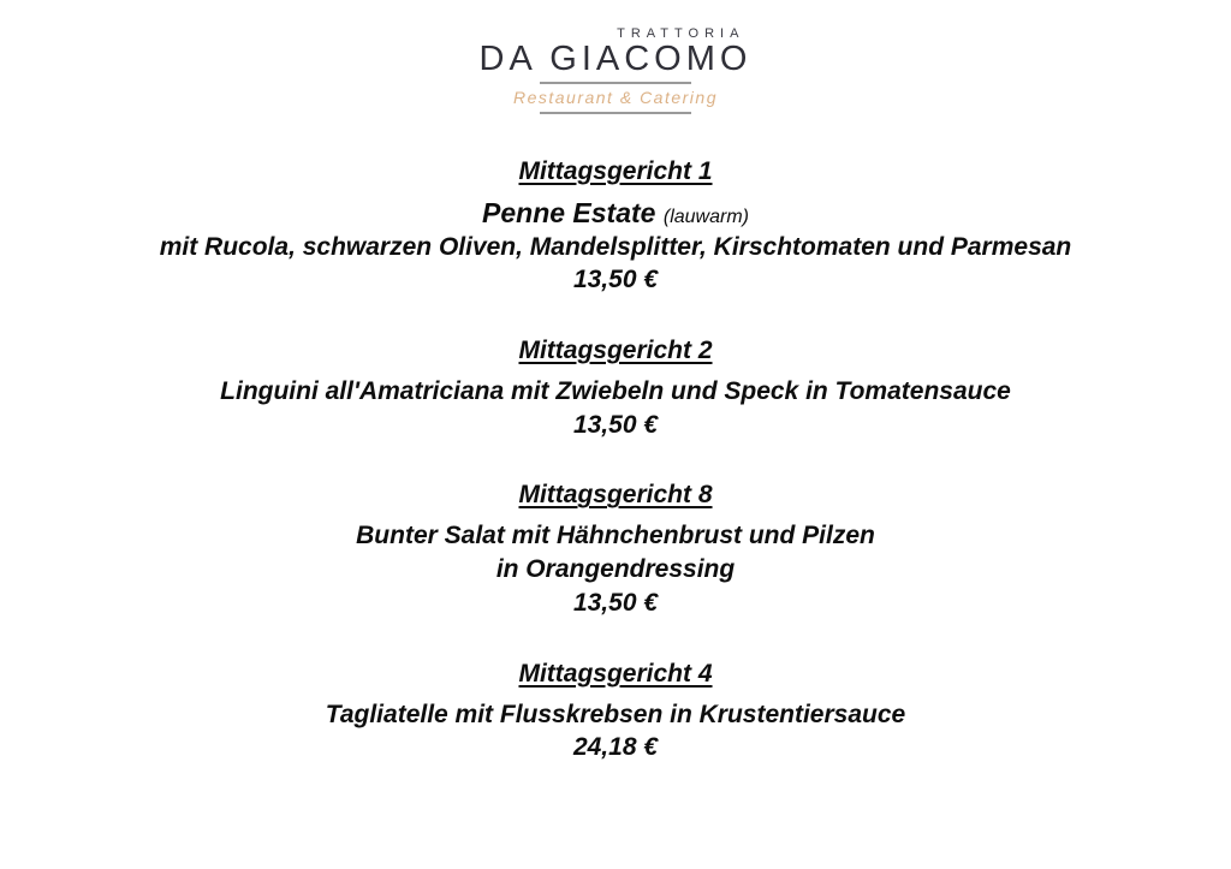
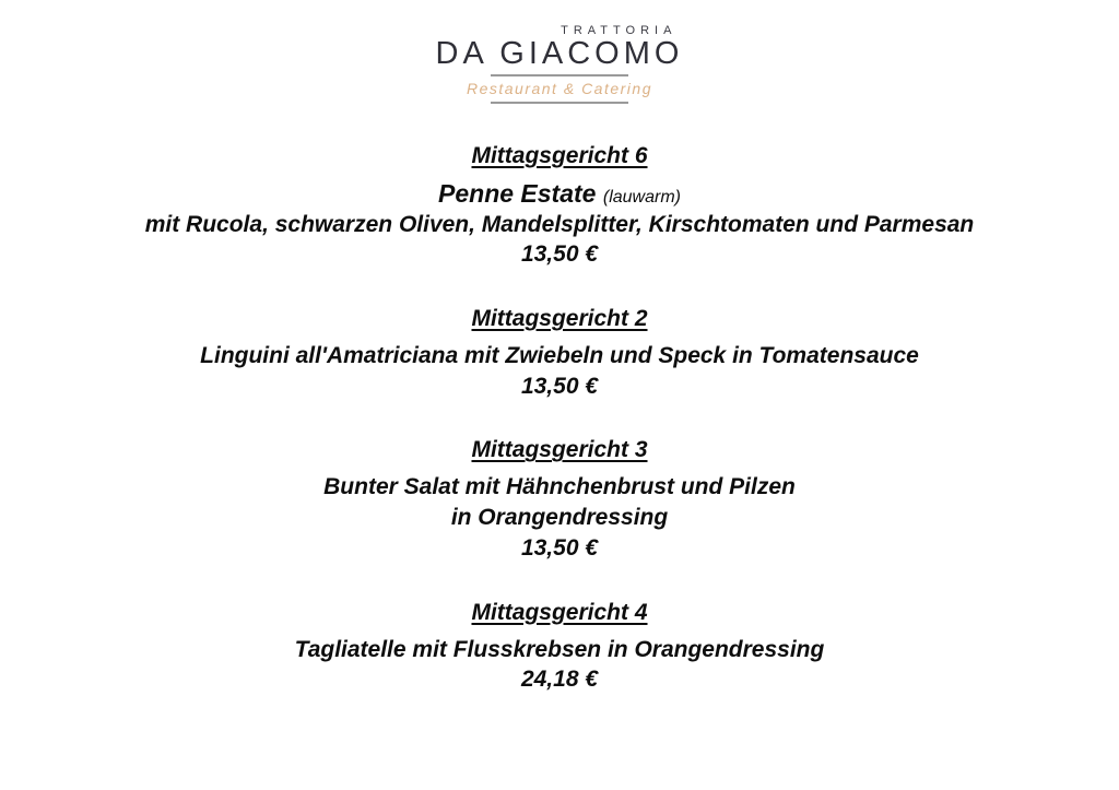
  TRATTORIA
  DA GIACOMO
  Restaurant & Catering
- Mittagsgericht 1
+ Mittagsgericht 6
  Penne Estate (lauwarm)
  mit Rucola, schwarzen Oliven, Mandelsplitter, Kirschtomaten und Parmesan
  13,50 €
  Mittagsgericht 2
  Linguini all'Amatriciana mit Zwiebeln und Speck in Tomatensauce
  13,50 €
- Mittagsgericht 8
+ Mittagsgericht 3
  Bunter Salat mit Hähnchenbrust und Pilzen
  in Orangendressing
  13,50 €
  Mittagsgericht 4
- Tagliatelle mit Flusskrebsen in Krustentiersauce
+ Tagliatelle mit Flusskrebsen in Orangendressing
  24,18 €
